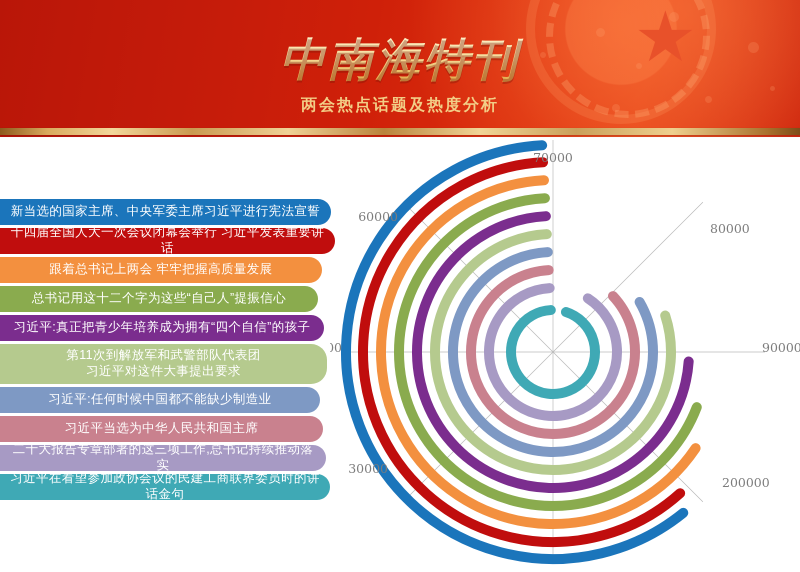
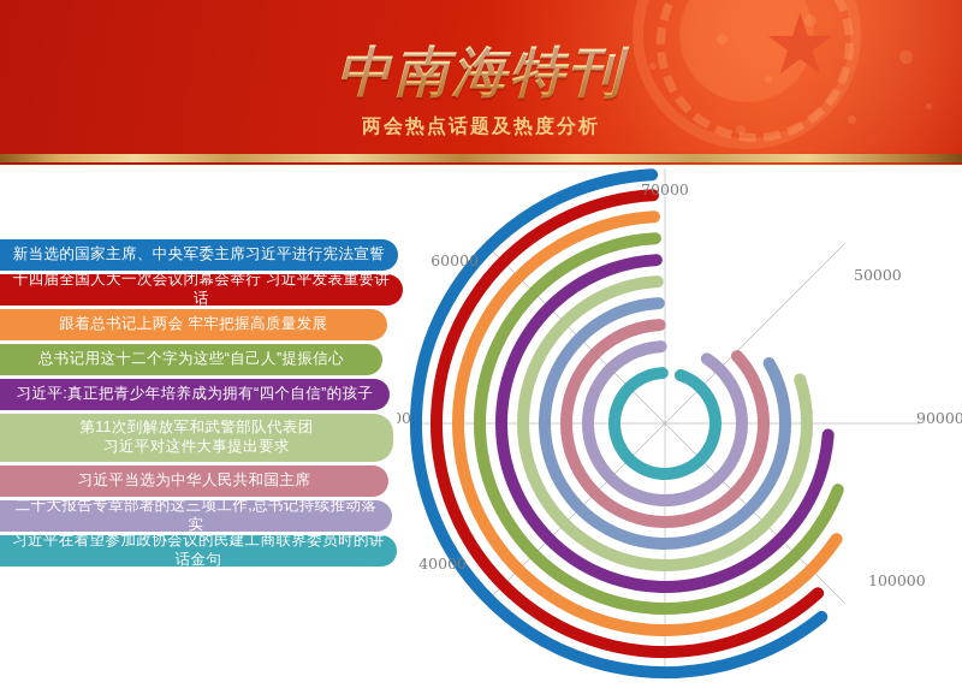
  中南海特刊
  两会热点话题及热度分析
  新当选的国家主席、中央军委主席习近平进行宪法宣誓
  十四届全国人大一次会议闭幕会举行 习近平发表重要讲话
  跟着总书记上两会 牢牢把握高质量发展
  总书记用这十二个字为这些“自己人”提振信心
  习近平:真正把青少年培养成为拥有“四个自信”的孩子
  第11次到解放军和武警部队代表团
  习近平对这件大事提出要求
- 习近平:任何时候中国都不能缺少制造业
  习近平当选为中华人民共和国主席
  二十大报告专章部署的这三项工作,总书记持续推动落实
  习近平在看望参加政协会议的民建工商联界委员时的讲话金句
- 30000
+ 40000
  60000
  70000
- 80000
+ 50000
  90000
- 200000
+ 100000
